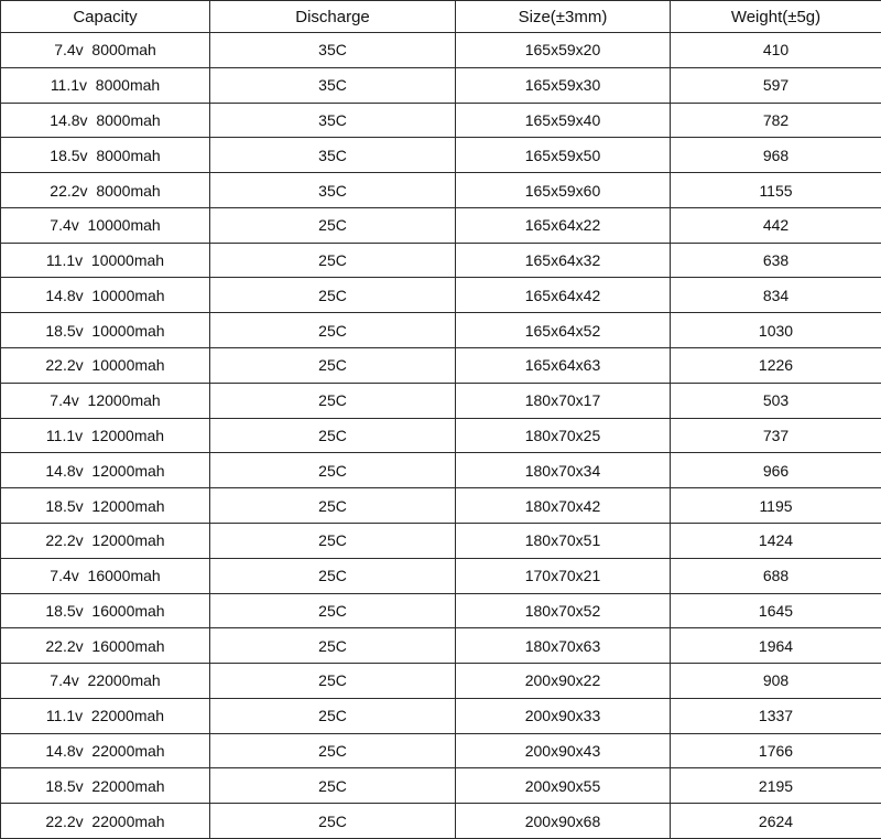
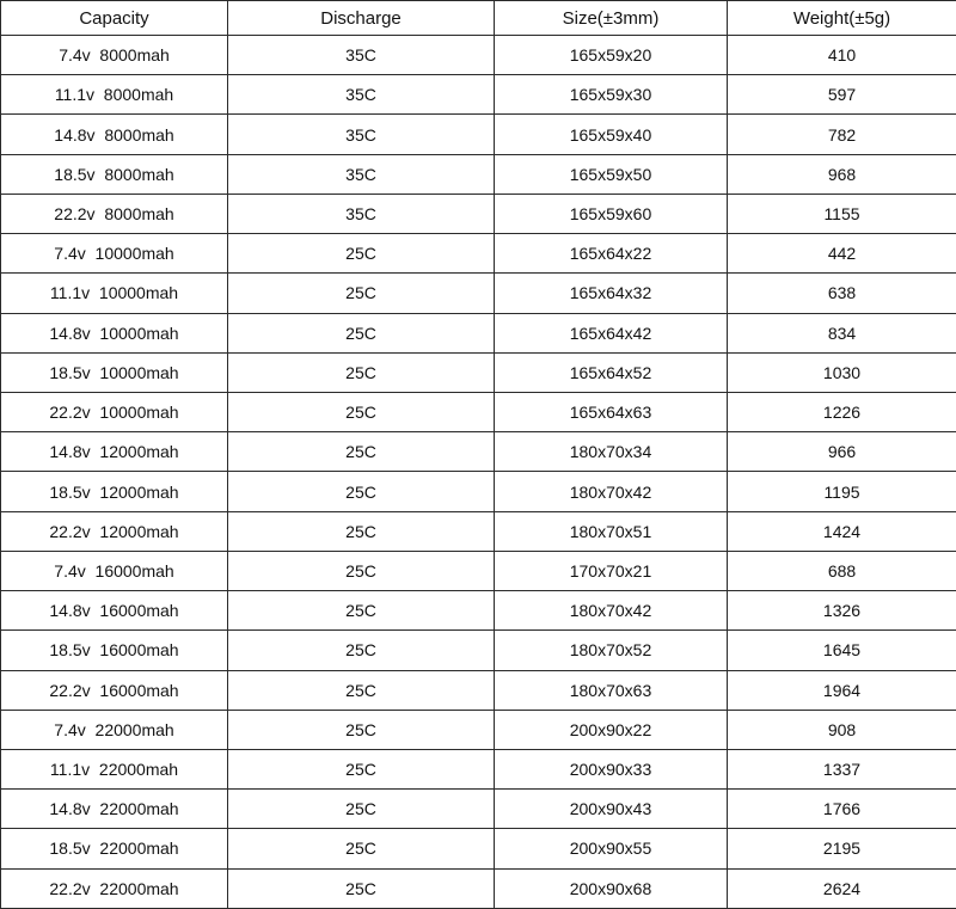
  Capacity	Discharge	Size(±3mm)	Weight(±5g)
  7.4v 8000mah	35C	165x59x20	410
  11.1v 8000mah	35C	165x59x30	597
  14.8v 8000mah	35C	165x59x40	782
  18.5v 8000mah	35C	165x59x50	968
  22.2v 8000mah	35C	165x59x60	1155
  7.4v 10000mah	25C	165x64x22	442
  11.1v 10000mah	25C	165x64x32	638
  14.8v 10000mah	25C	165x64x42	834
  18.5v 10000mah	25C	165x64x52	1030
  22.2v 10000mah	25C	165x64x63	1226
- 7.4v 12000mah	25C	180x70x17	503
- 11.1v 12000mah	25C	180x70x25	737
  14.8v 12000mah	25C	180x70x34	966
  18.5v 12000mah	25C	180x70x42	1195
  22.2v 12000mah	25C	180x70x51	1424
  7.4v 16000mah	25C	170x70x21	688
+ 14.8v 16000mah	25C	180x70x42	1326
  18.5v 16000mah	25C	180x70x52	1645
  22.2v 16000mah	25C	180x70x63	1964
  7.4v 22000mah	25C	200x90x22	908
  11.1v 22000mah	25C	200x90x33	1337
  14.8v 22000mah	25C	200x90x43	1766
  18.5v 22000mah	25C	200x90x55	2195
  22.2v 22000mah	25C	200x90x68	2624
